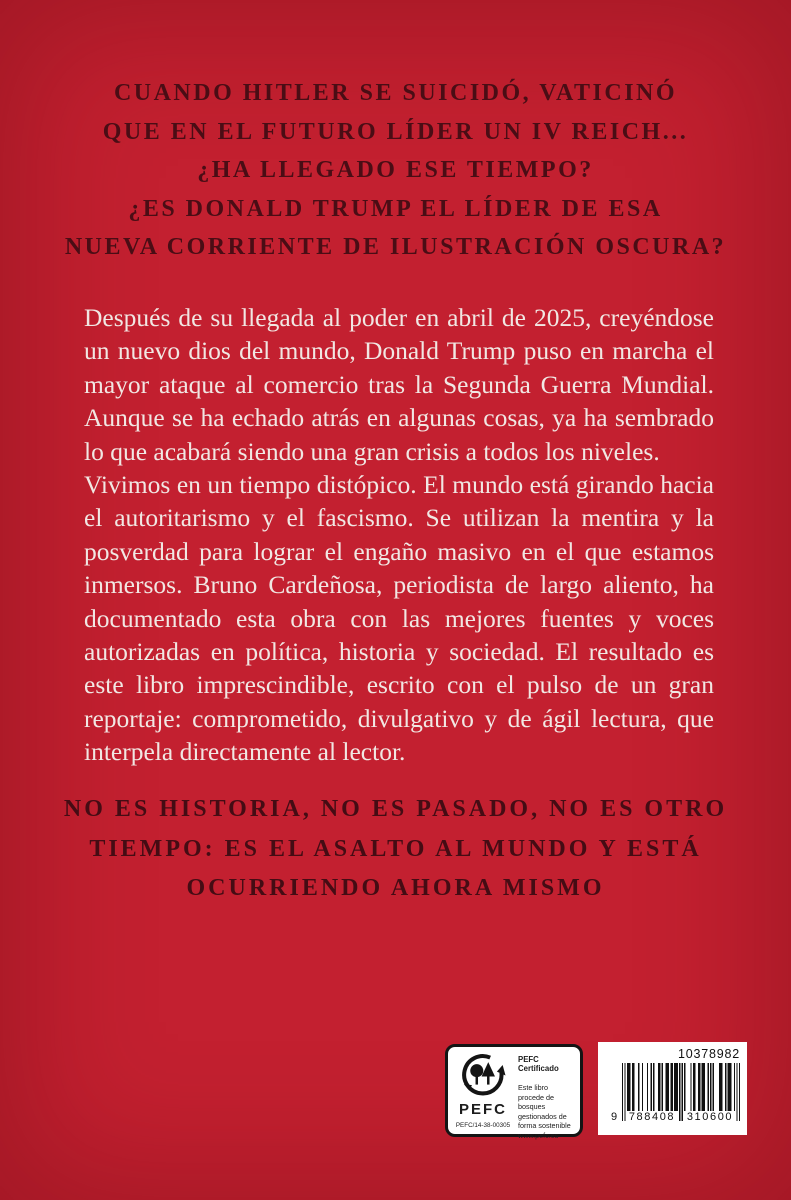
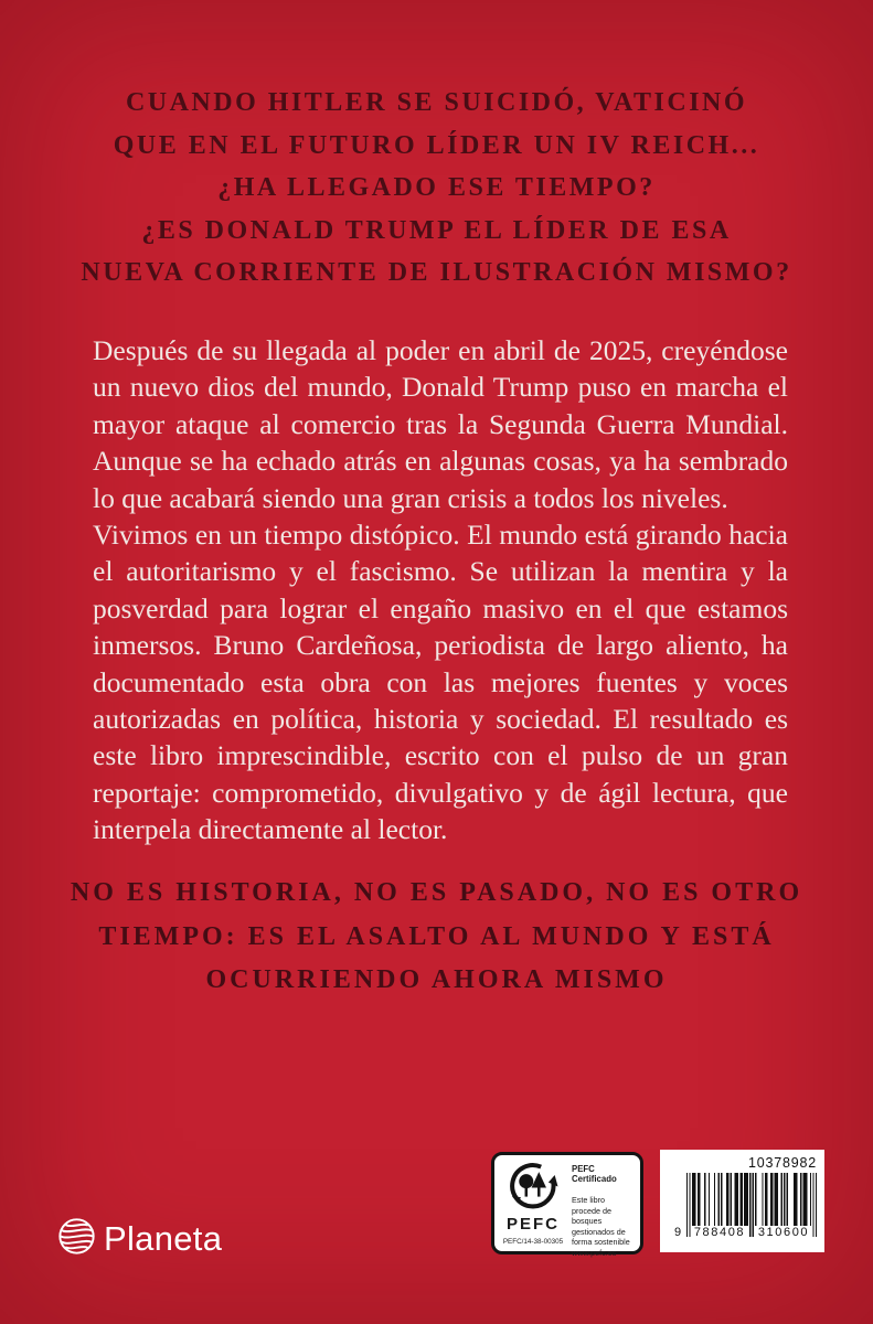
  CUANDO HITLER SE SUICIDÓ, VATICINÓ
  QUE EN EL FUTURO LÍDER UN IV REICH...
  ¿HA LLEGADO ESE TIEMPO?
  ¿ES DONALD TRUMP EL LÍDER DE ESA
- NUEVA CORRIENTE DE ILUSTRACIÓN OSCURA?
+ NUEVA CORRIENTE DE ILUSTRACIÓN MISMO?
  Después de su llegada al poder en abril de 2025, creyéndose un nuevo dios del mundo, Donald Trump puso en marcha el mayor ataque al comercio tras la Segunda Guerra Mundial. Aunque se ha echado atrás en algunas cosas, ya ha sembrado lo que acabará siendo una gran crisis a todos los niveles.
  Vivimos en un tiempo distópico. El mundo está girando hacia el autoritarismo y el fascismo. Se utilizan la mentira y la posverdad para lograr el engaño masivo en el que estamos inmersos. Bruno Cardeñosa, periodista de largo aliento, ha documentado esta obra con las mejores fuentes y voces autorizadas en política, historia y sociedad. El resultado es este libro imprescindible, escrito con el pulso de un gran reportaje: comprometido, divulgativo y de ágil lectura, que interpela directamente al lector.
  NO ES HISTORIA, NO ES PASADO, NO ES OTRO
  TIEMPO: ES EL ASALTO AL MUNDO Y ESTÁ
  OCURRIENDO AHORA MISMO
+ Planeta
  PEFC
  PEFC Certificado
  Este libro procede de bosques gestionados de forma sostenible
  www.pefc.es
  10378982
  9
  788408
  310600
